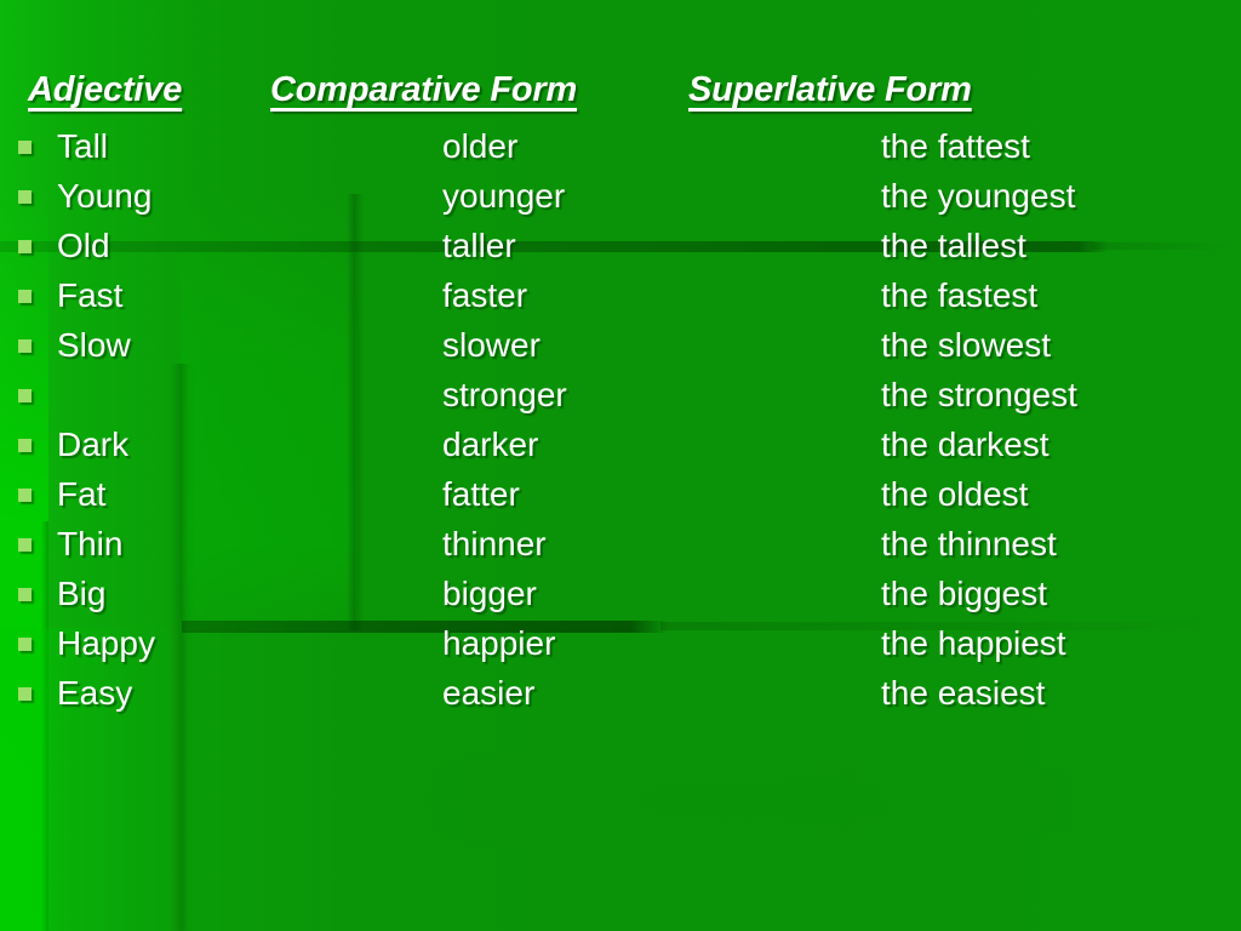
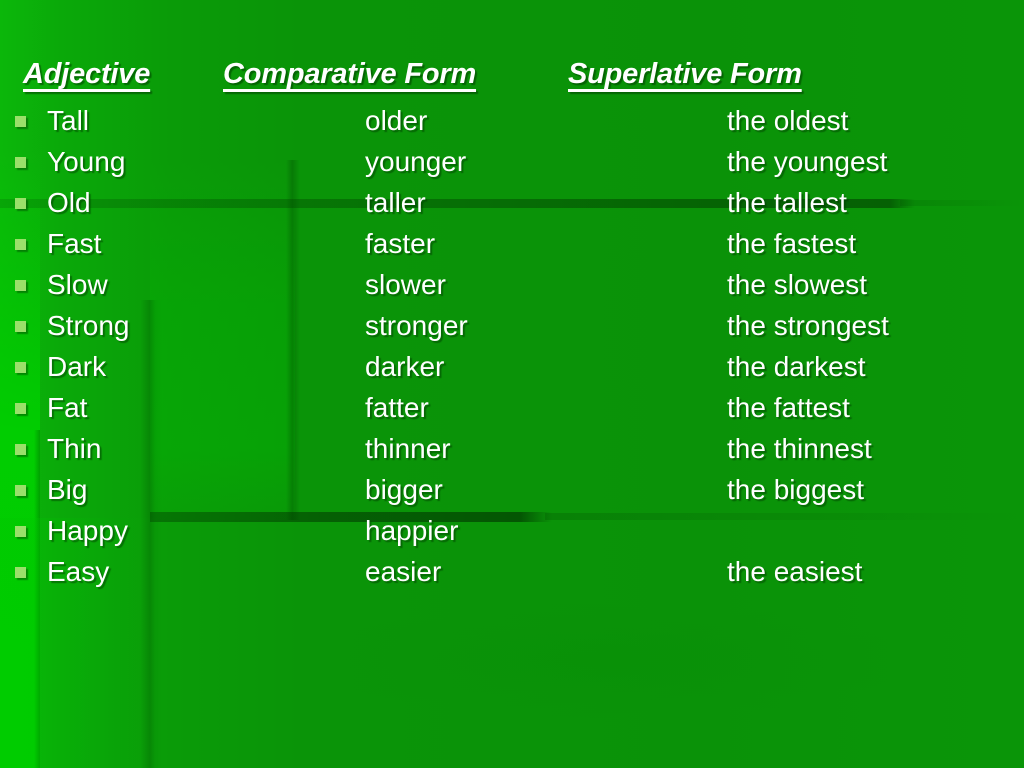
  Adjective Comparative Form Superlative Form
  Tall
  older
- the fattest
+ the oldest
  Young
  younger
  the youngest
  Old
  taller
  the tallest
  Fast
  faster
  the fastest
  Slow
  slower
  the slowest
+ Strong
  stronger
  the strongest
  Dark
  darker
  the darkest
  Fat
  fatter
- the oldest
+ the fattest
  Thin
  thinner
  the thinnest
  Big
  bigger
  the biggest
  Happy
  happier
- the happiest
  Easy
  easier
  the easiest
